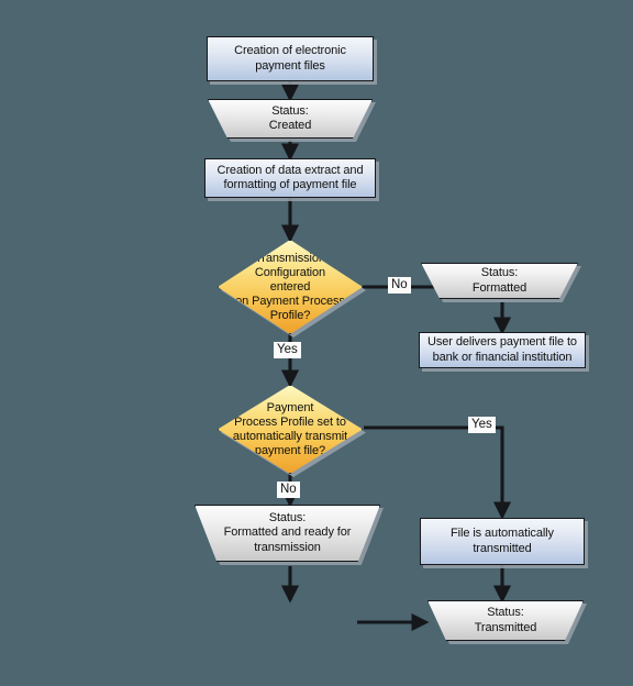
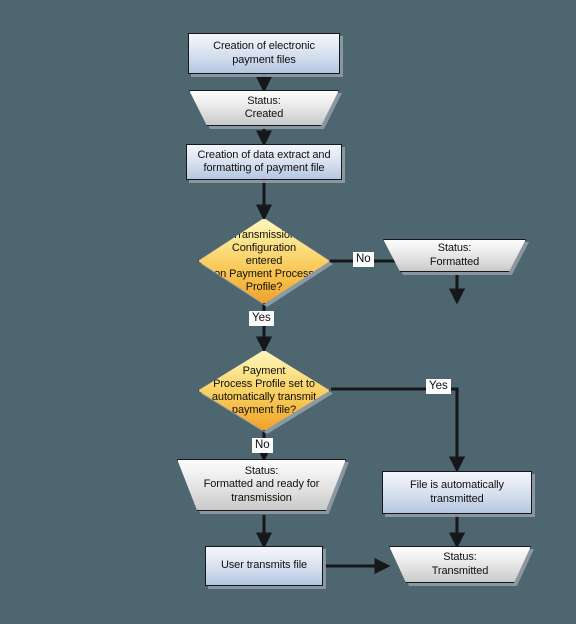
  Creation of electronic
  payment files
  Status:
  Created
  Creation of data extract and
  formatting of payment file
  ransmissio
  Configuration entered
  n Payment Proces
  Profile?
  Status:
  Formatted
- User delivers payment file to
- bank or financial institution
  Payment
  Process Profile set to
  automatically transmit
  payment file?
  Status:
  Formatted and ready for
  transmission
  File is automatically
  transmitted
+ User transmits file
  Status:
  Transmitted
  No
  Yes
  Yes
  No
